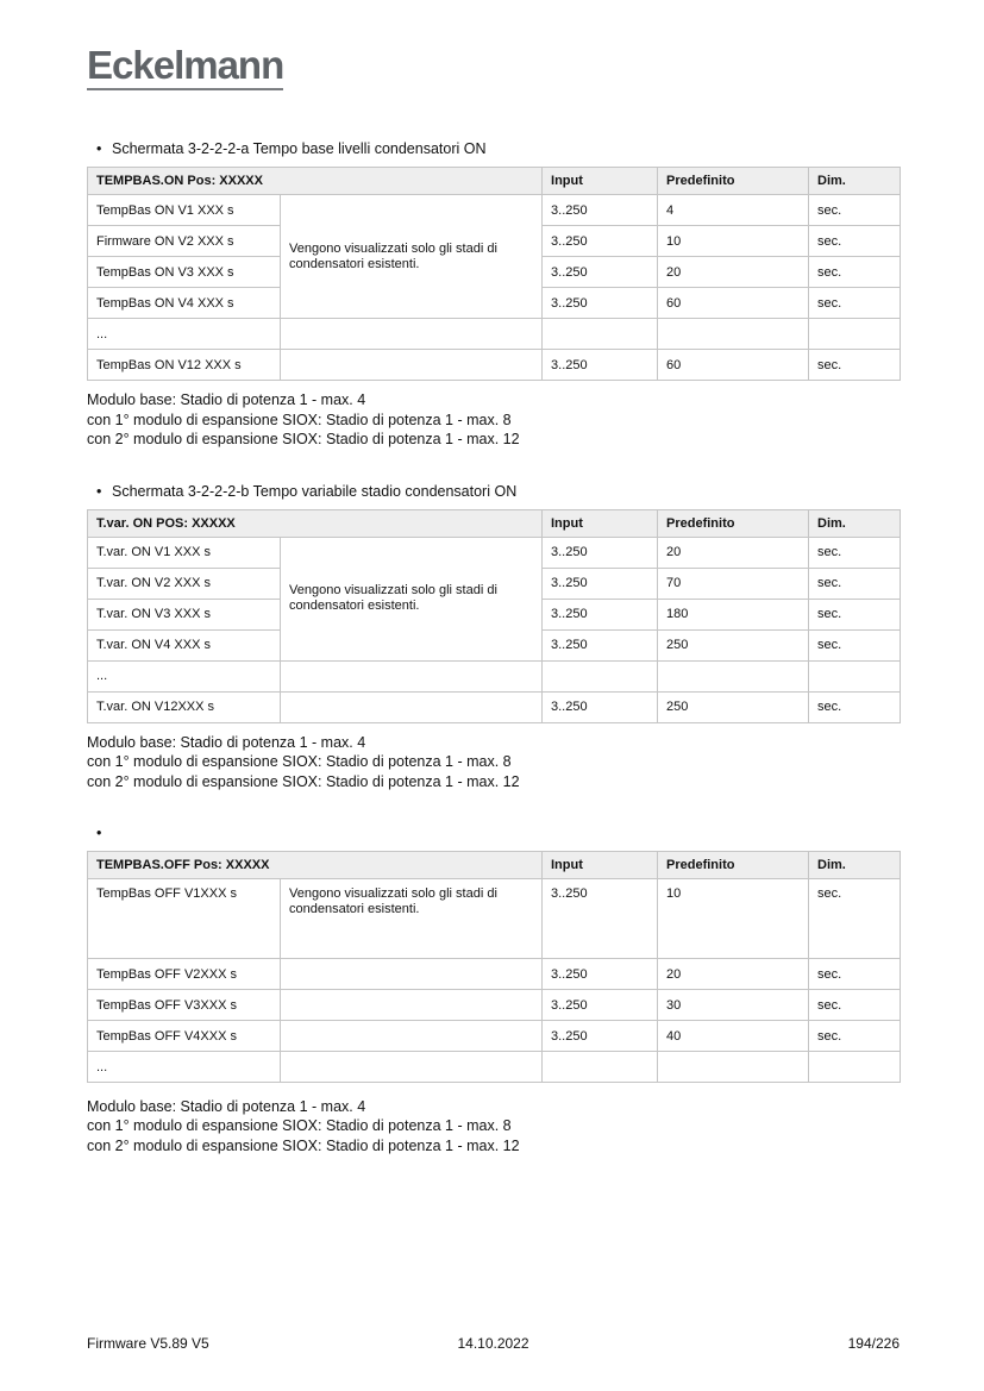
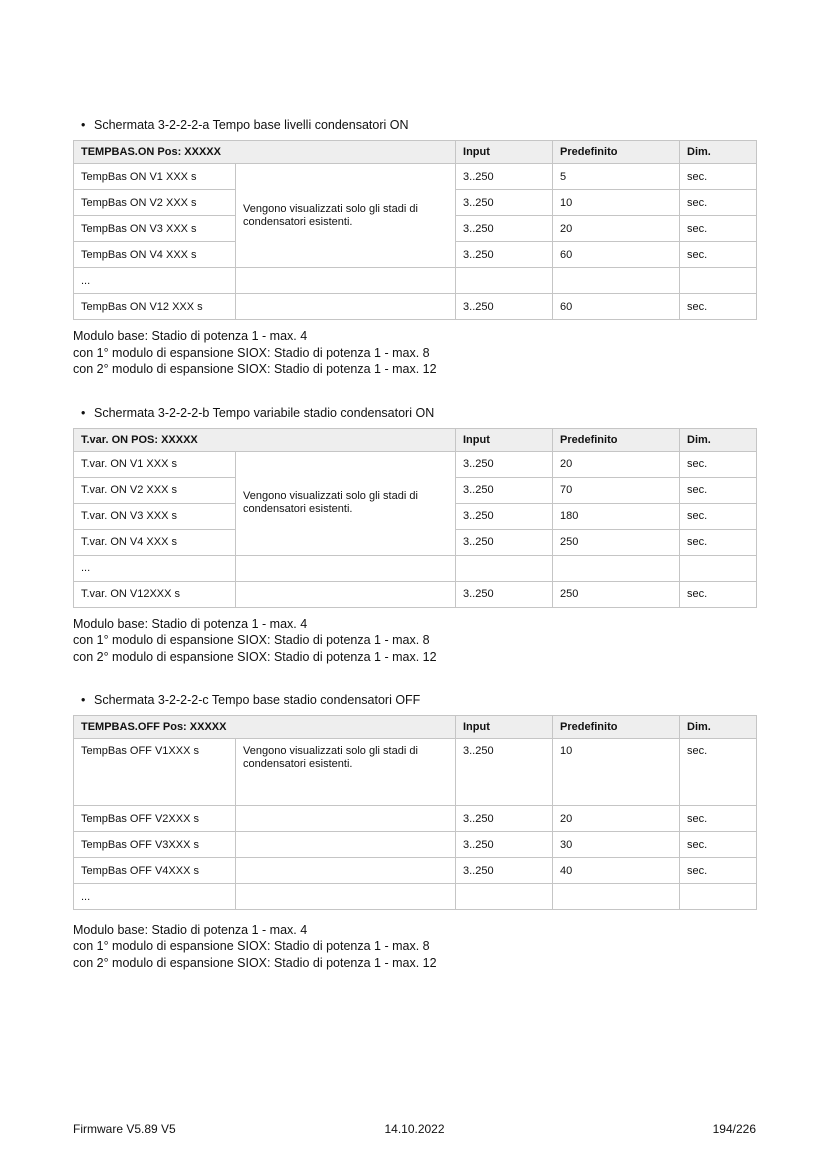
- Eckelmann
  •
  Schermata 3-2-2-2-a Tempo base livelli condensatori ON
  TEMPBAS.ON Pos: XXXXX	Input	Predefinito	Dim.
- TempBas ON V1 XXX s	Vengono visualizzati solo gli stadi di condensatori esistenti.	3..250	4	sec.
+ TempBas ON V1 XXX s	Vengono visualizzati solo gli stadi di condensatori esistenti.	3..250	5	sec.
- Firmware ON V2 XXX s	3..250	10	sec.
+ TempBas ON V2 XXX s	3..250	10	sec.
  TempBas ON V3 XXX s	3..250	20	sec.
  TempBas ON V4 XXX s	3..250	60	sec.
  ...
  TempBas ON V12 XXX s		3..250	60	sec.
  Modulo base: Stadio di potenza 1 - max. 4
  con 1° modulo di espansione SIOX: Stadio di potenza 1 - max. 8
  con 2° modulo di espansione SIOX: Stadio di potenza 1 - max. 12
  •
  Schermata 3-2-2-2-b Tempo variabile stadio condensatori ON
  T.var. ON POS: XXXXX	Input	Predefinito	Dim.
  T.var. ON V1 XXX s	Vengono visualizzati solo gli stadi di condensatori esistenti.	3..250	20	sec.
  T.var. ON V2 XXX s	3..250	70	sec.
  T.var. ON V3 XXX s	3..250	180	sec.
  T.var. ON V4 XXX s	3..250	250	sec.
  ...
  T.var. ON V12XXX s		3..250	250	sec.
  Modulo base: Stadio di potenza 1 - max. 4
  con 1° modulo di espansione SIOX: Stadio di potenza 1 - max. 8
  con 2° modulo di espansione SIOX: Stadio di potenza 1 - max. 12
  •
+ Schermata 3-2-2-2-c Tempo base stadio condensatori OFF
  TEMPBAS.OFF Pos: XXXXX	Input	Predefinito	Dim.
  TempBas OFF V1XXX s	Vengono visualizzati solo gli stadi di condensatori esistenti.	3..250	10	sec.
  TempBas OFF V2XXX s		3..250	20	sec.
  TempBas OFF V3XXX s		3..250	30	sec.
  TempBas OFF V4XXX s		3..250	40	sec.
  ...
  Modulo base: Stadio di potenza 1 - max. 4
  con 1° modulo di espansione SIOX: Stadio di potenza 1 - max. 8
  con 2° modulo di espansione SIOX: Stadio di potenza 1 - max. 12
  Firmware V5.89 V5
  14.10.2022
  194/226
